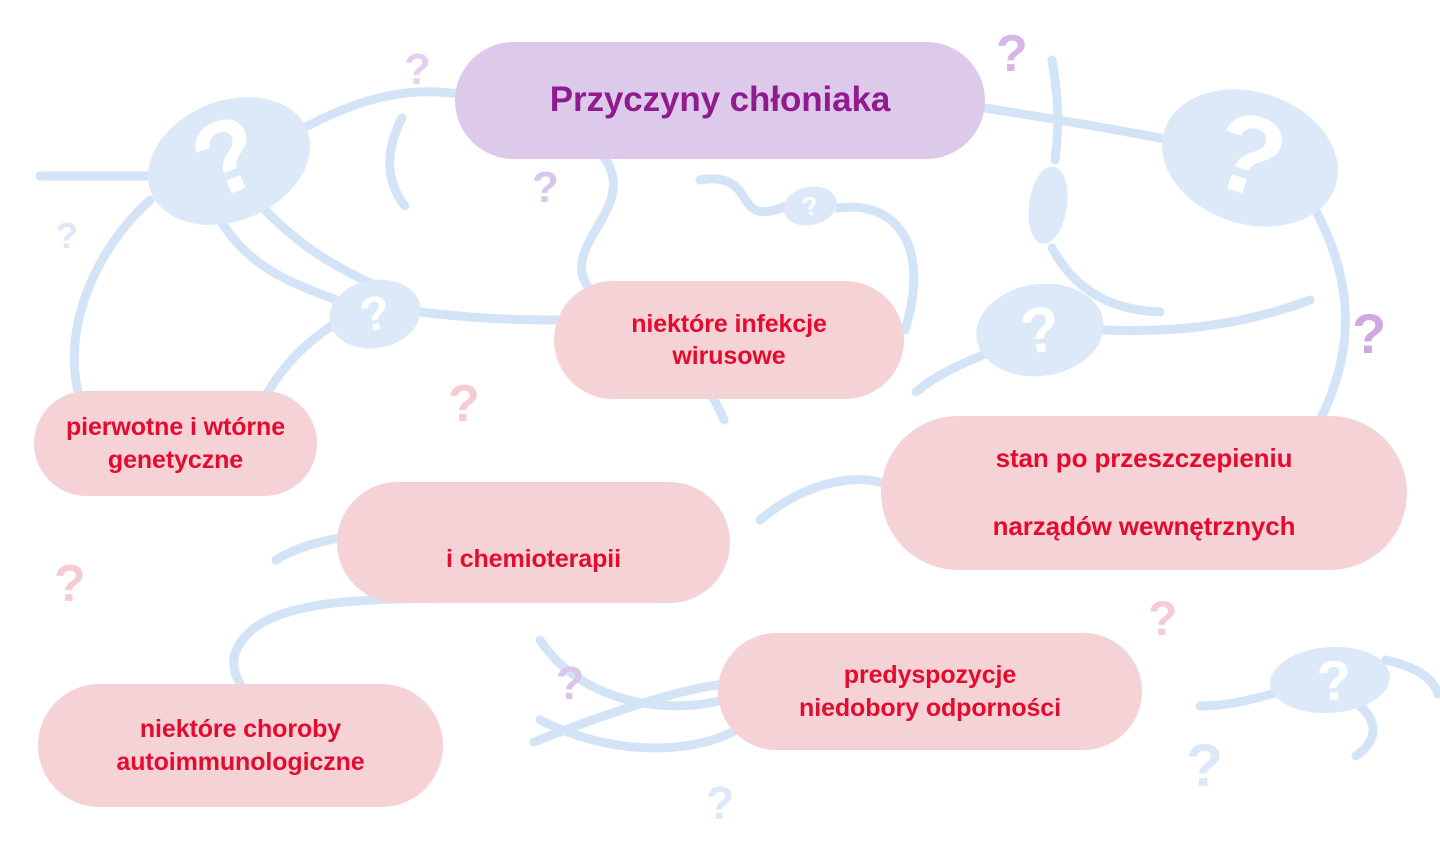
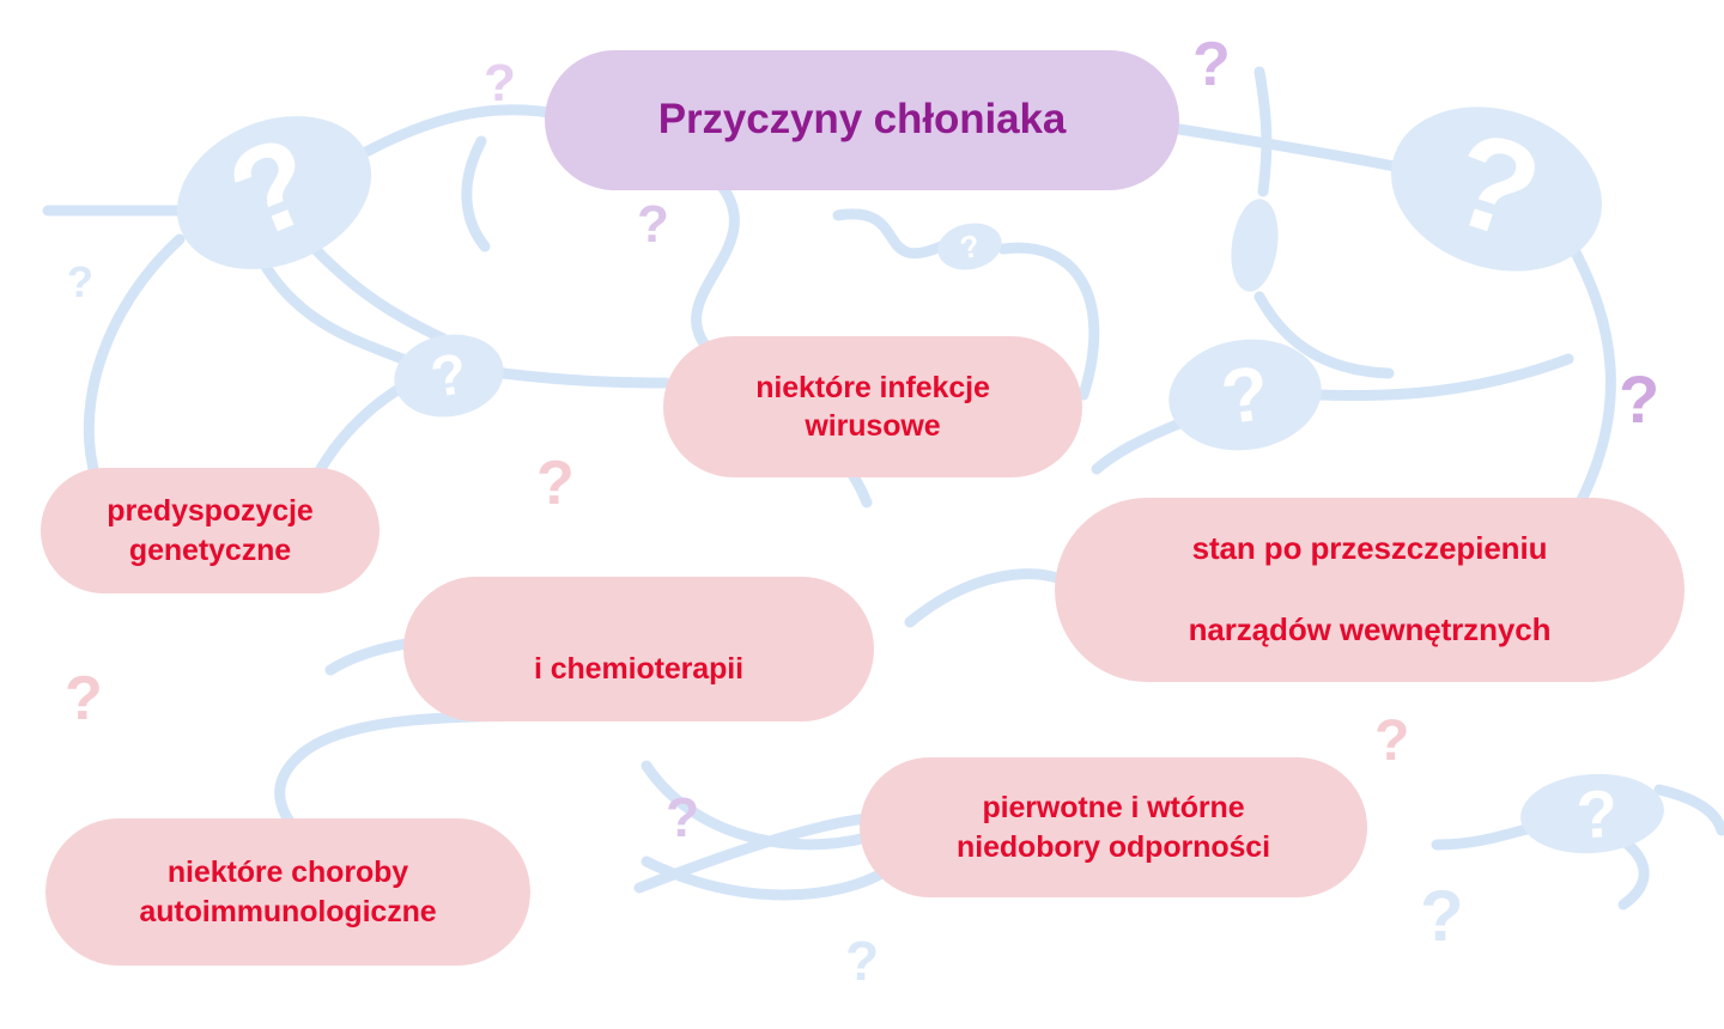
  ?
  ?
  ?
  ?
  ?
  ?
  ?
  ?
  ?
  ?
  ?
  Przyczyny chłoniaka
  niektóre infekcje
  wirusowe
- pierwotne i wtórne
+ predyspozycje
  genetyczne
  stan po przeszczepieniu
  narządów wewnętrznych
  i chemioterapii
- predyspozycje
+ pierwotne i wtórne
  niedobory odporności
  niektóre choroby
  autoimmunologiczne
